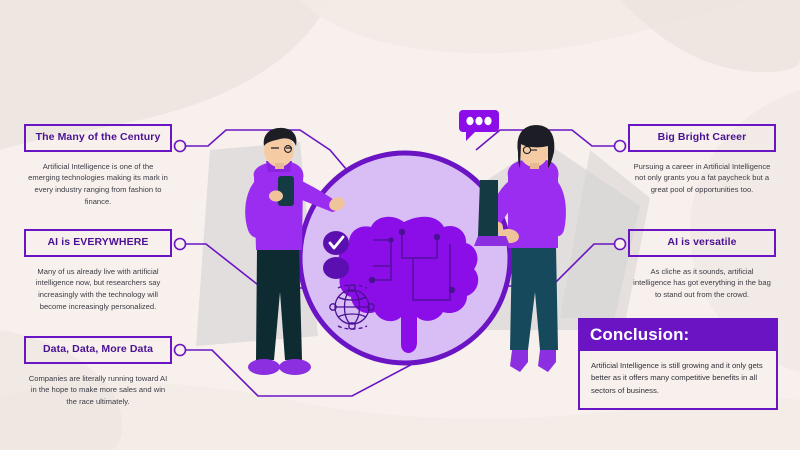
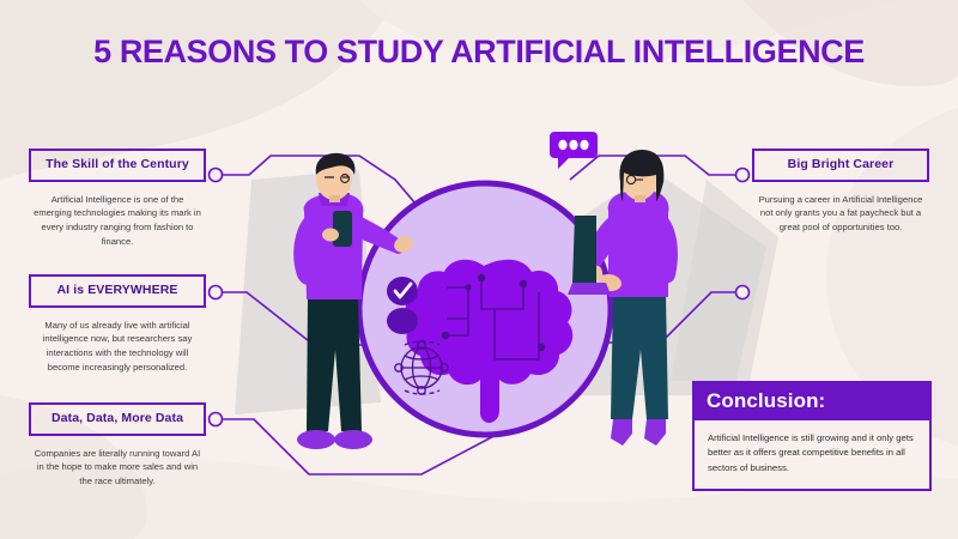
+ 5 REASONS TO STUDY ARTIFICIAL INTELLIGENCE
- The Many of the Century
+ The Skill of the Century
  Artificial Intelligence is one of the emerging technologies making its mark in every industry ranging from fashion to finance.
  AI is EVERYWHERE
- Many of us already live with artificial intelligence now, but researchers say increasingly with the technology will become increasingly personalized.
+ Many of us already live with artificial intelligence now, but researchers say interactions with the technology will become increasingly personalized.
  Data, Data, More Data
  Companies are literally running toward AI in the hope to make more sales and win the race ultimately.
  Big Bright Career
  Pursuing a career in Artificial Intelligence not only grants you a fat paycheck but a great pool of opportunities too.
- AI is versatile
- As cliche as it sounds, artificial intelligence has got everything in the bag to stand out from the crowd.
  Conclusion:
- Artificial Intelligence is still growing and it only gets better as it offers many competitive benefits in all sectors of business.
+ Artificial Intelligence is still growing and it only gets better as it offers great competitive benefits in all sectors of business.
